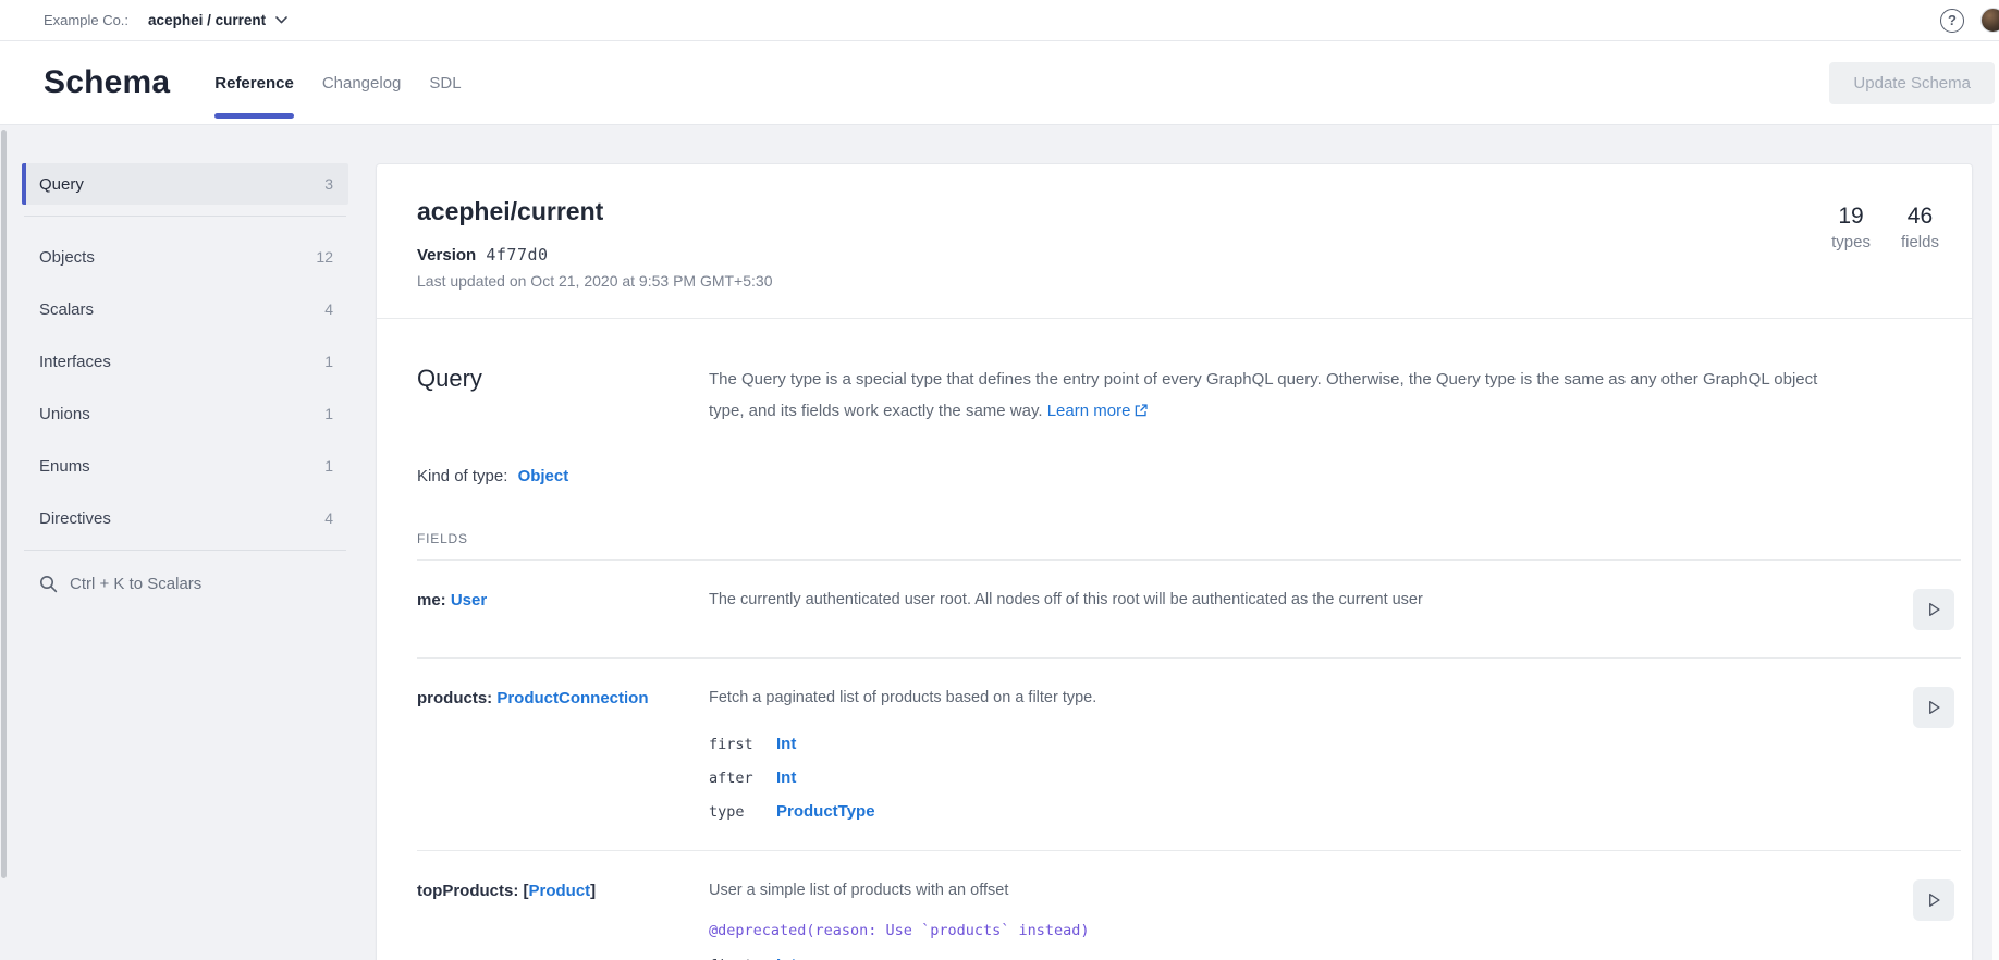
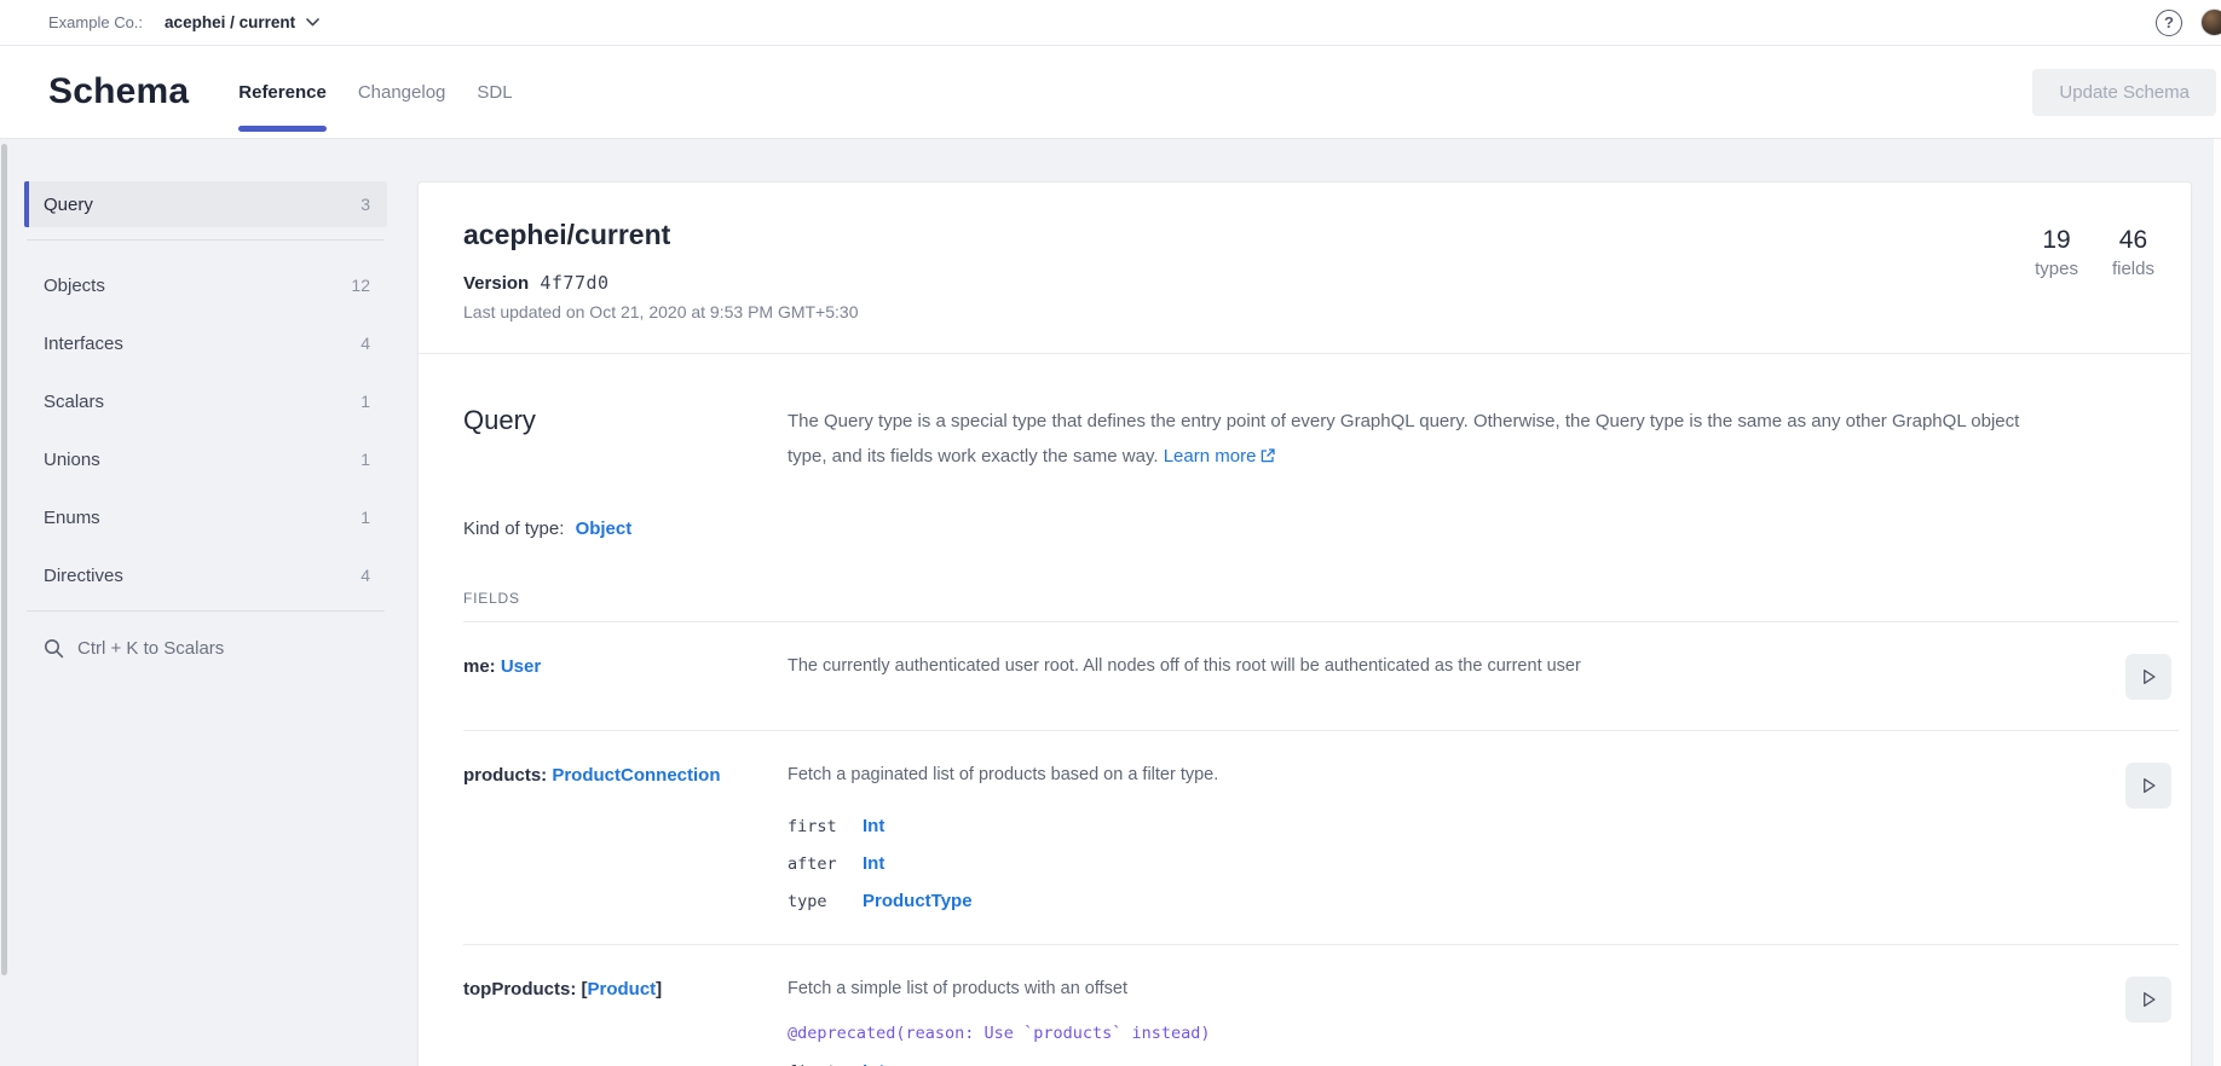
  Example Co.:
  acephei / current
  ?
  Schema
  Reference
  Changelog
  SDL
  Update Schema
  Query
  3
  Objects
  12
- Scalars
+ Interfaces
  4
- Interfaces
+ Scalars
  1
  Unions
  1
  Enums
  1
  Directives
  4
  Ctrl + K to Scalars
  acephei/current
  Version 4f77d0
  Last updated on Oct 21, 2020 at 9:53 PM GMT+5:30
  19
  types
  46
  fields
  Query
  The Query type is a special type that defines the entry point of every GraphQL query. Otherwise, the Query type is the same as any other GraphQL object type, and its fields work exactly the same way. Learn more
  Kind of type: Object
  FIELDS
  me: User
  The currently authenticated user root. All nodes off of this root will be authenticated as the current user
  products: ProductConnection
  Fetch a paginated list of products based on a filter type.
  first
  Int
  after
  Int
  type
  ProductType
  topProducts: [Product]
- User a simple list of products with an offset
+ Fetch a simple list of products with an offset
  @deprecated(reason: Use `products` instead)
